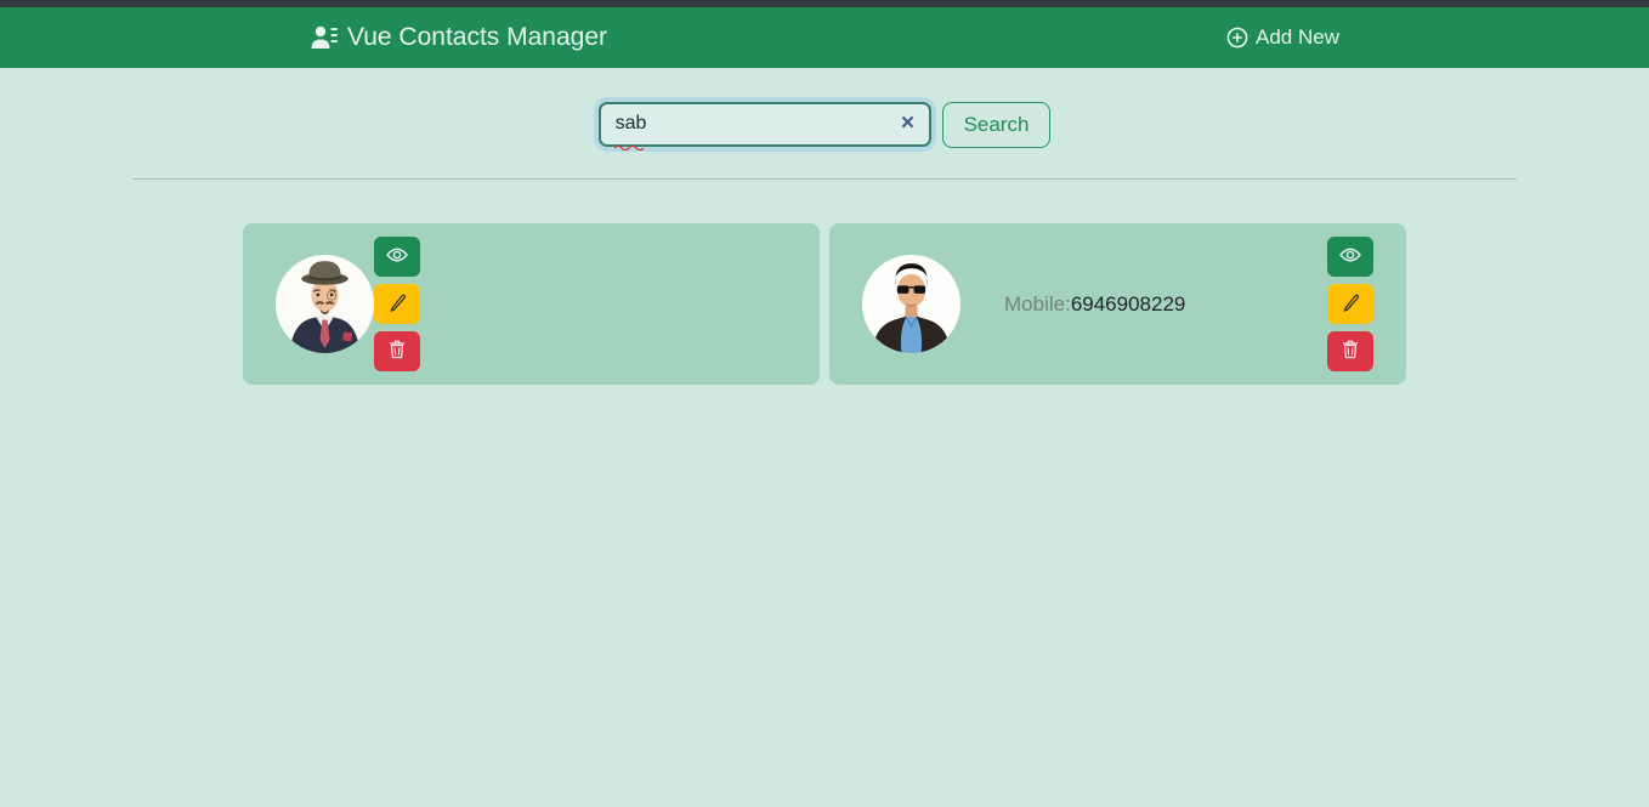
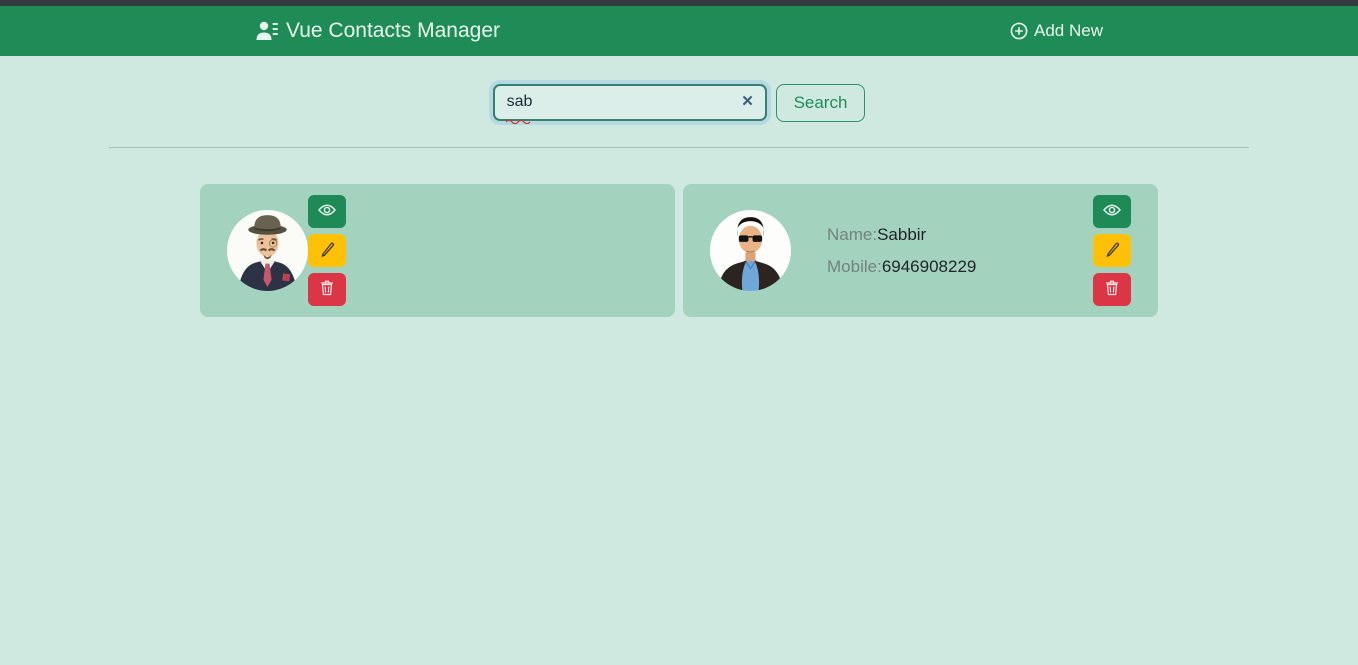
  Vue Contacts Manager
  Add New
  sab
  ✕
  Search
+ Name:Sabbir
  Mobile:6946908229
